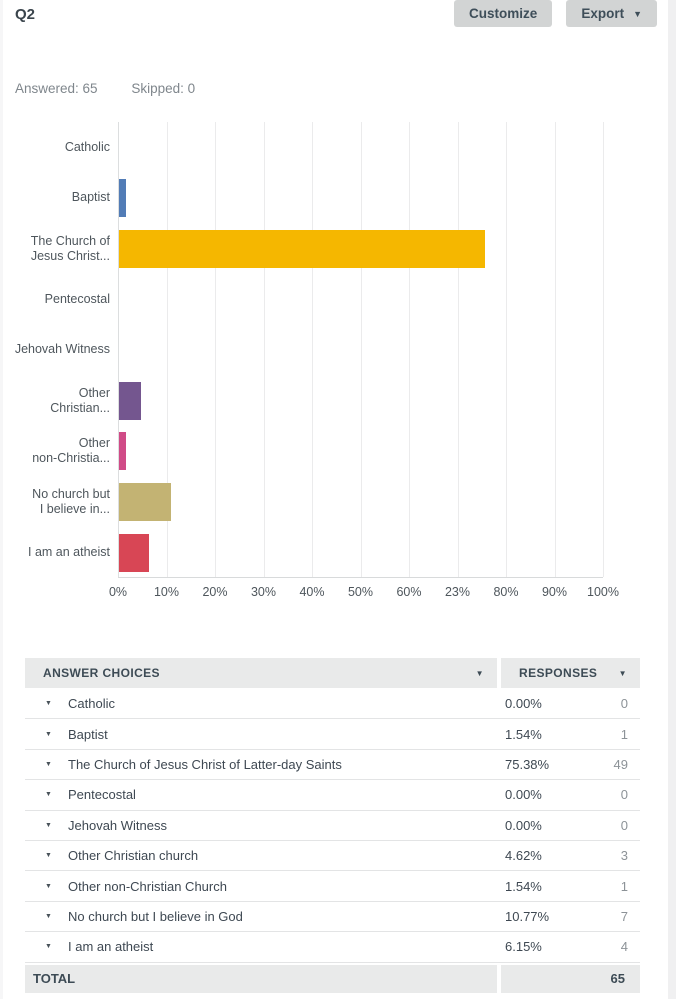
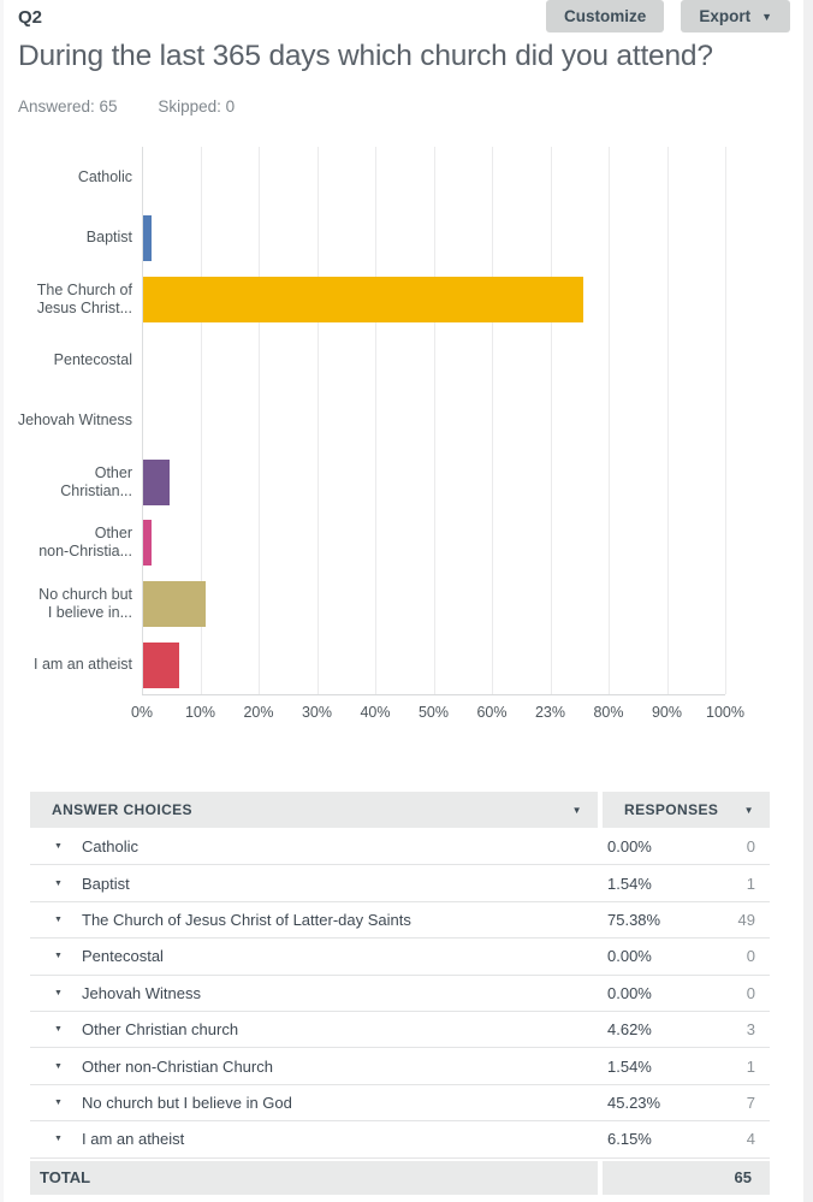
  Q2
  Customize
  Export
  ▼
+ During the last 365 days which church did you attend?
  Answered: 65 Skipped: 0
  Catholic
  Baptist
  The Church of
  Jesus Christ...
  Pentecostal
  Jehovah Witness
  Other
  Christian...
  Other
  non-Christia...
  No church but
  I believe in...
  I am an atheist
  0%
  10%
  20%
  30%
  40%
  50%
  60%
  23%
  80%
  90%
  100%
  ANSWER CHOICES
  ▼
  RESPONSES
  ▼
  Catholic
  0.00%
  0
  Baptist
  1.54%
  1
  The Church of Jesus Christ of Latter-day Saints
  75.38%
  49
  Pentecostal
  0.00%
  0
  Jehovah Witness
  0.00%
  0
  Other Christian church
  4.62%
  3
  Other non-Christian Church
  1.54%
  1
  No church but I believe in God
- 10.77%
+ 45.23%
  7
  I am an atheist
  6.15%
  4
  TOTAL
  65
